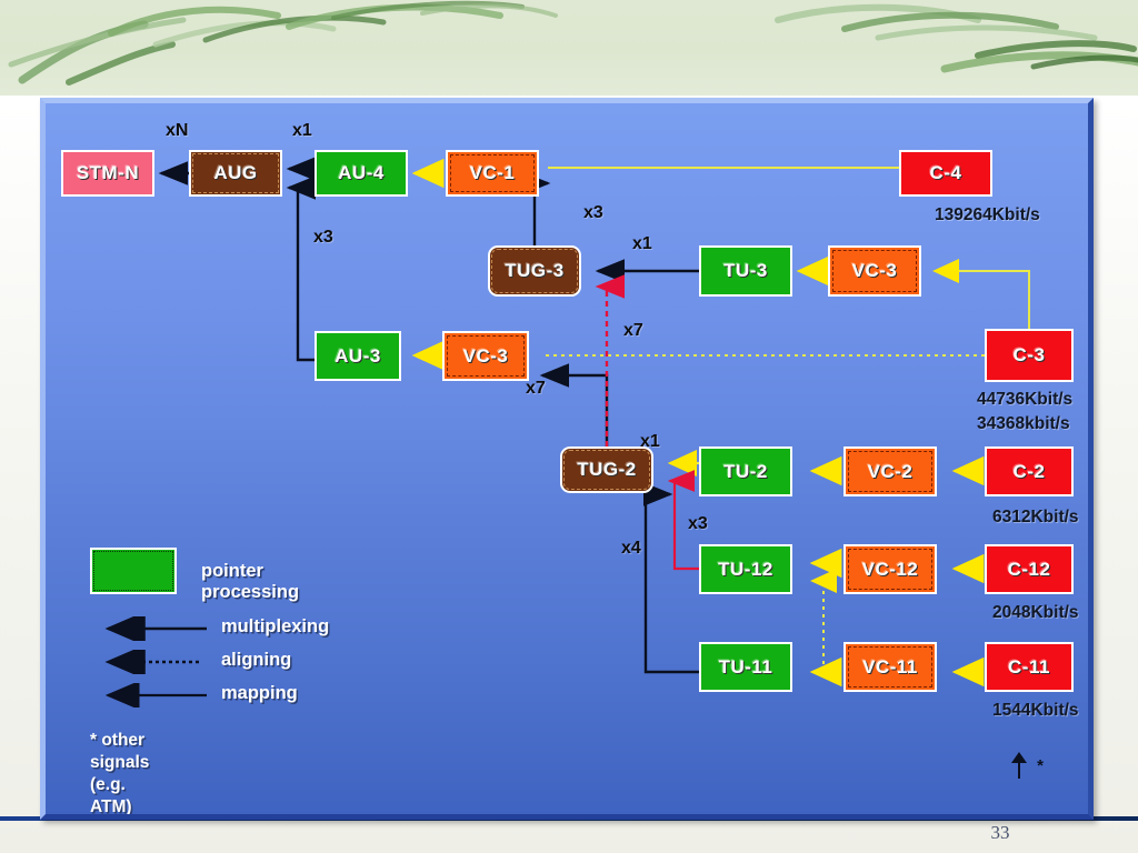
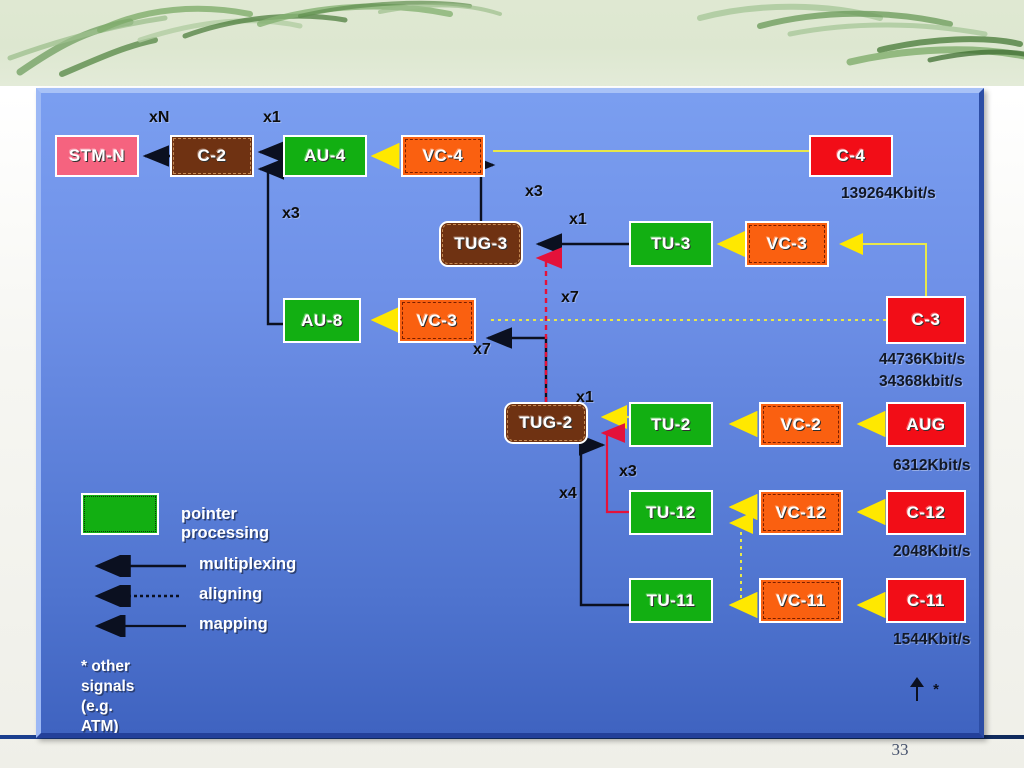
  33
  STM-N
- AUG
+ C-2
  AU-4
- VC-1
+ VC-4
  C-4
  TUG-3
  TU-3
  VC-3
- AU-3
+ AU-8
  VC-3
  C-3
  TUG-2
  TU-2
  VC-2
- C-2
+ AUG
  TU-12
  VC-12
  C-12
  TU-11
  VC-11
  C-11
  xN
  x1
  x3
  x3
  x1
  x7
  x7
  x1
  x3
  x4
  139264Kbit/s
  44736Kbit/s
  34368kbit/s
  6312Kbit/s
  2048Kbit/s
  1544Kbit/s
  pointer processing
  multiplexing
  aligning
  mapping
  * other signals (e.g. ATM)
  *
